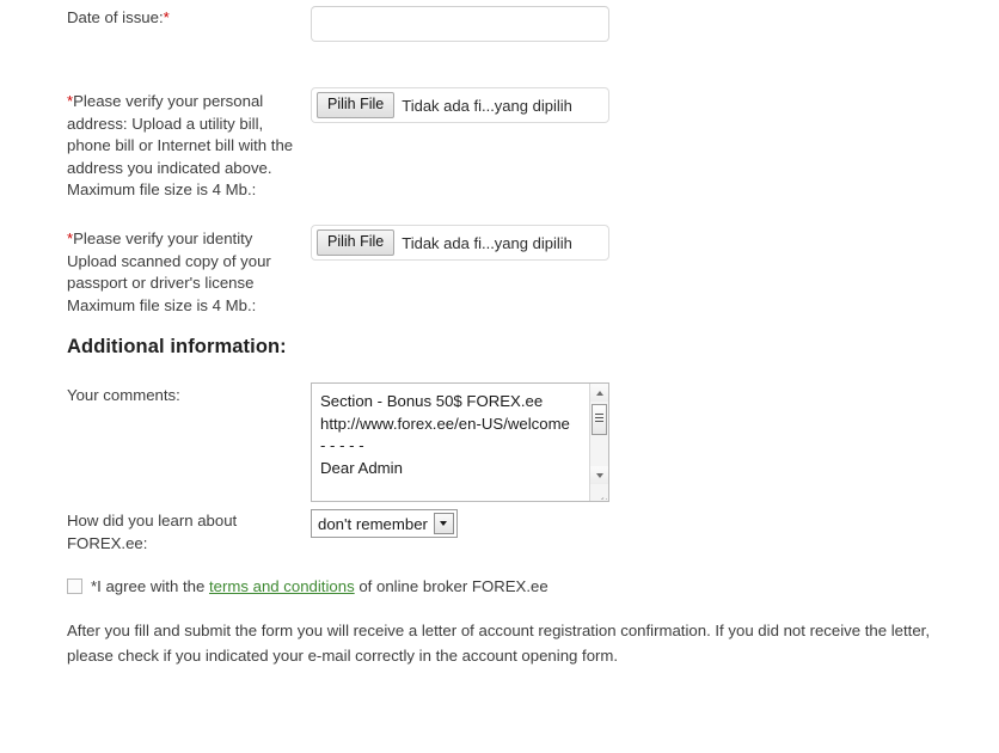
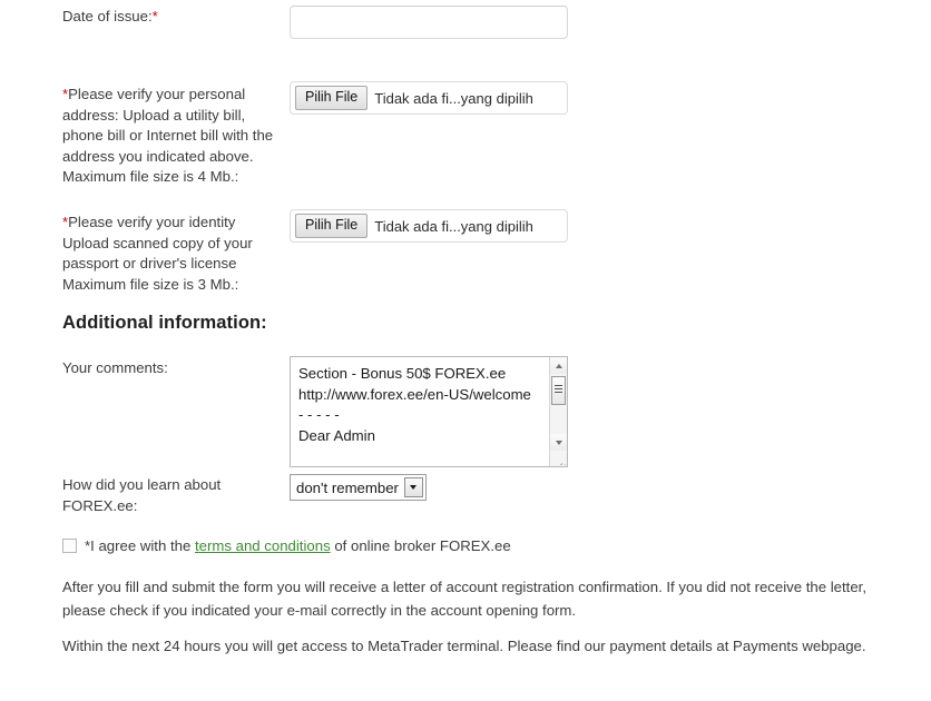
  Date of issue:*
  *Please verify your personal address: Upload a utility bill, phone bill or Internet bill with the address you indicated above. Maximum file size is 4 Mb.:
  Pilih File
  Tidak ada fi...yang dipilih
- *Please verify your identity Upload scanned copy of your passport or driver's license Maximum file size is 4 Mb.:
+ *Please verify your identity Upload scanned copy of your passport or driver's license Maximum file size is 3 Mb.:
  Pilih File
  Tidak ada fi...yang dipilih
  Additional information:
  Your comments:
  Section - Bonus 50$ FOREX.ee http://www.forex.ee/en-US/welcome
  - - - - -
  Dear Admin
  How did you learn about FOREX.ee:
  don't remember
  *I agree with the terms and conditions of online broker FOREX.ee
  After you fill and submit the form you will receive a letter of account registration confirmation. If you did not receive the letter, please check if you indicated your e-mail correctly in the account opening form.
+ Within the next 24 hours you will get access to MetaTrader terminal. Please find our payment details at Payments webpage.
